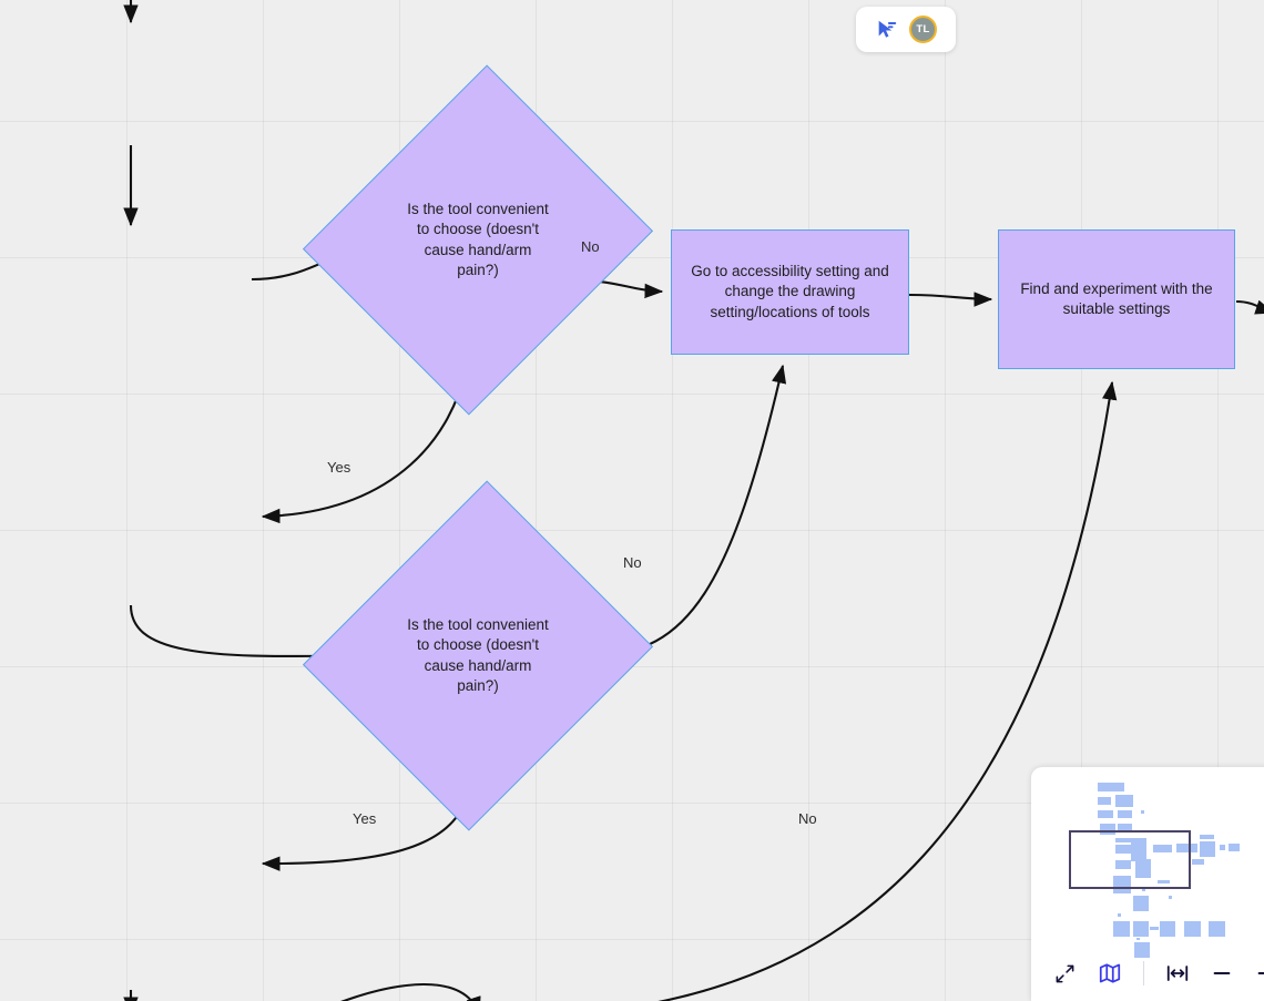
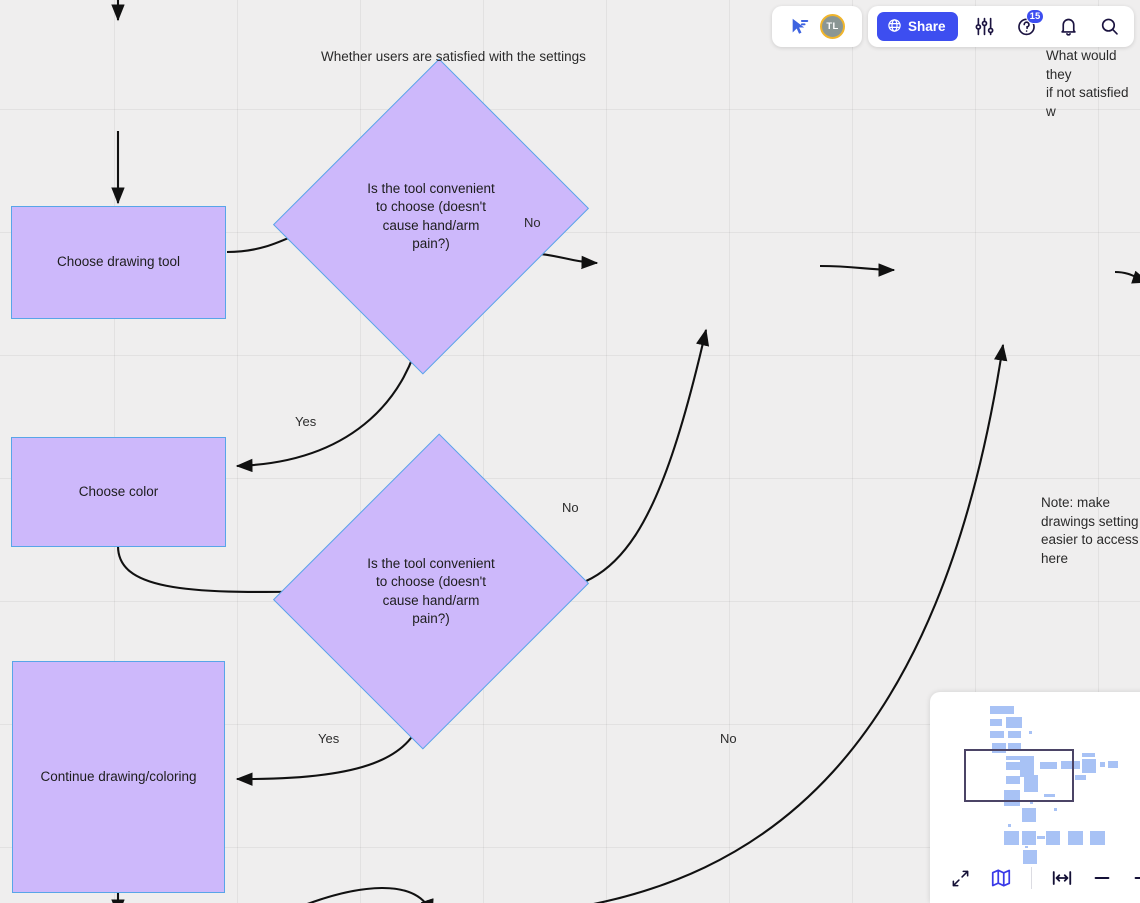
+ Choose drawing tool
+ Choose color
+ Continue drawing/coloring
  Is the tool convenient to choose (doesn't cause hand/arm pain?)
  Is the tool convenient to choose (doesn't cause hand/arm pain?)
- Go to accessibility setting and change the drawing setting/locations of tools
- Find and experiment with the suitable settings
  No
  Yes
  No
  Yes
  No
+ Whether users are satisfied with the settings
+ What would they
+ if not satisfied w
+ Note: make
+ drawings setting
+ easier to access
+ here
  TL
+ Share
+ 15
